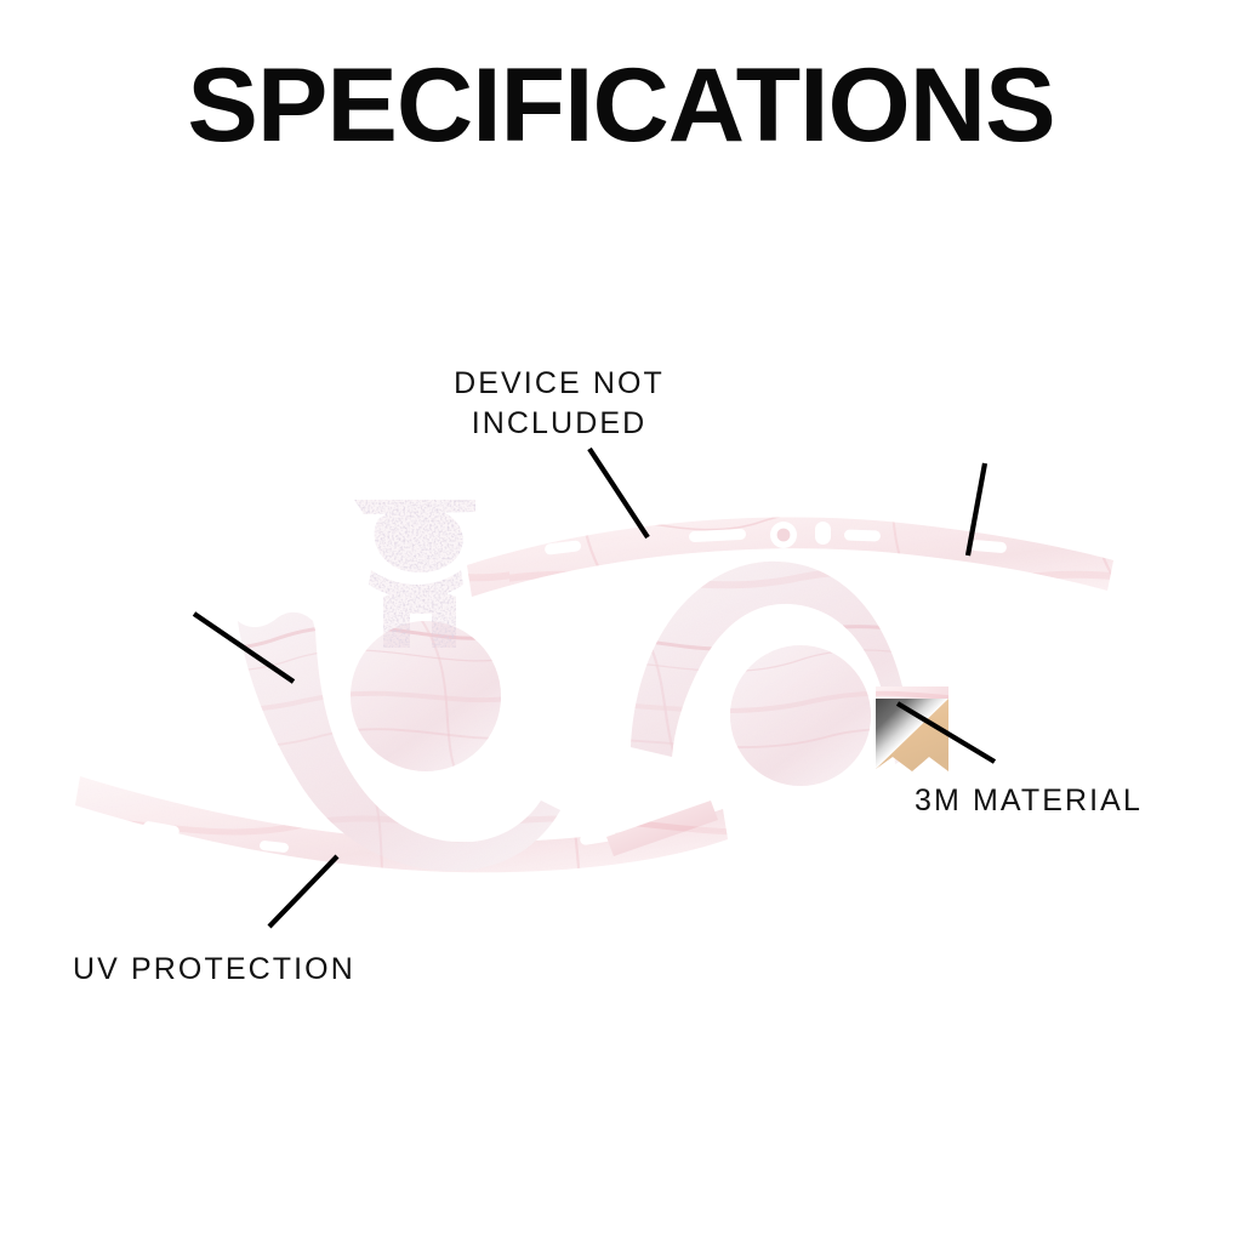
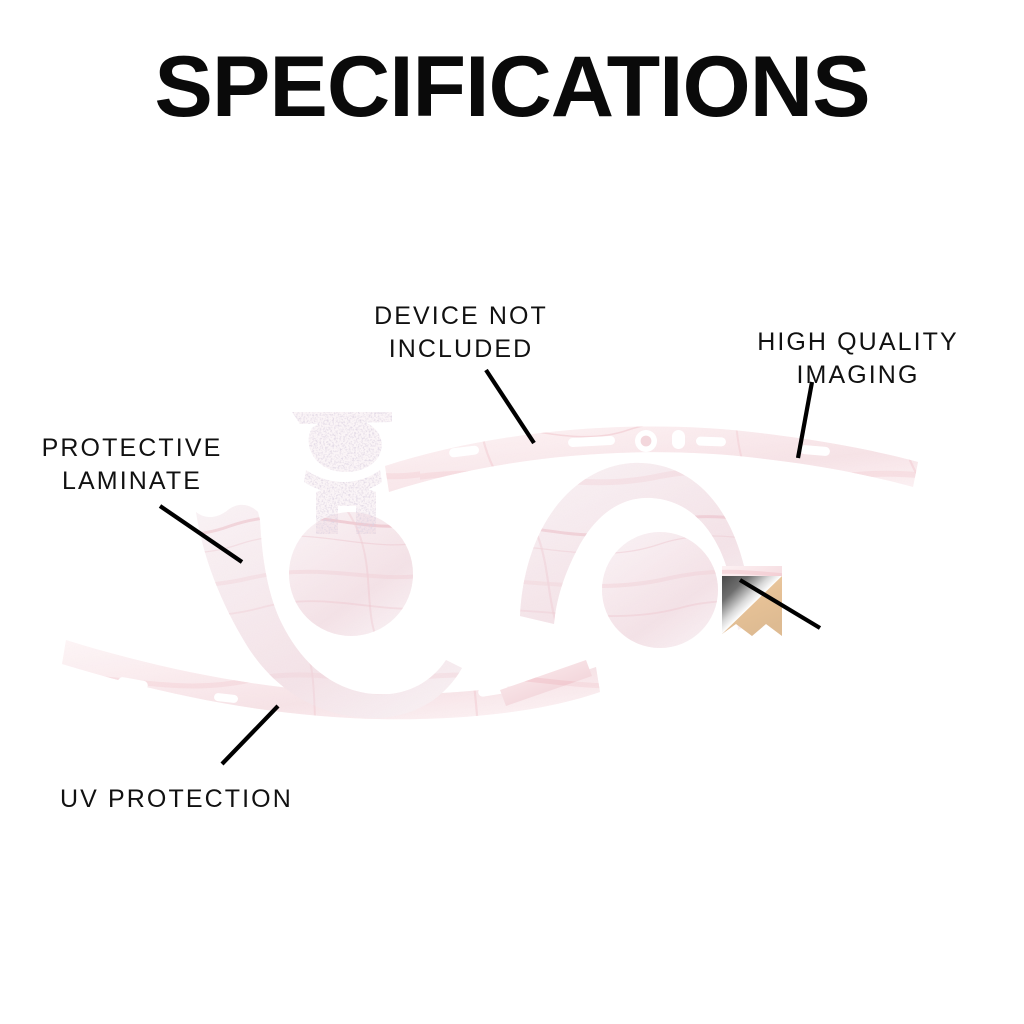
  SPECIFICATIONS
  DEVICE NOT
  INCLUDED
+ HIGH QUALITY
+ IMAGING
+ PROTECTIVE
+ LAMINATE
  UV PROTECTION
- 3M MATERIAL
